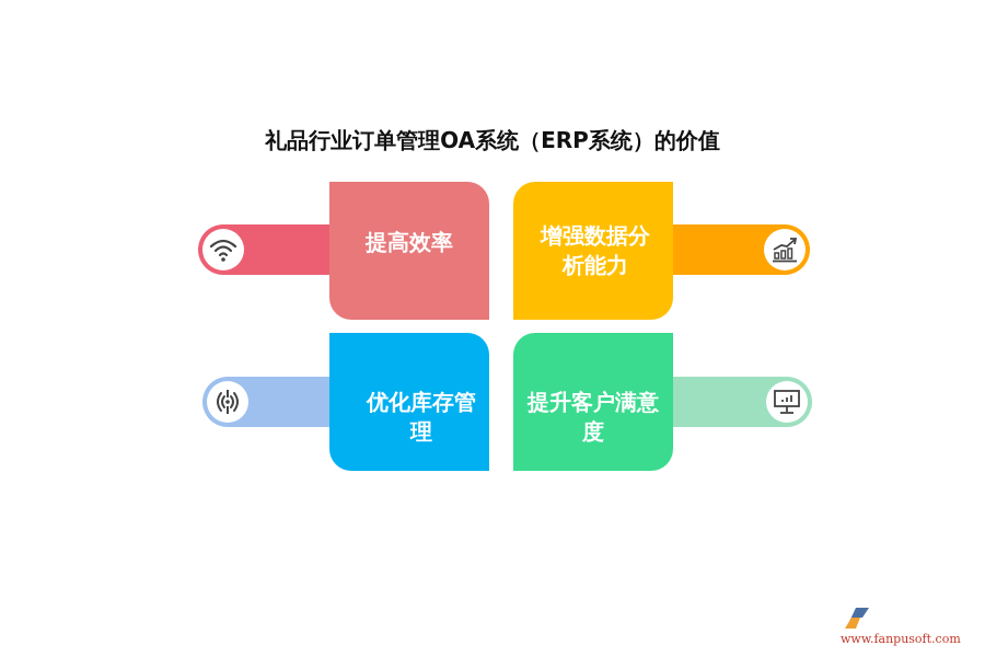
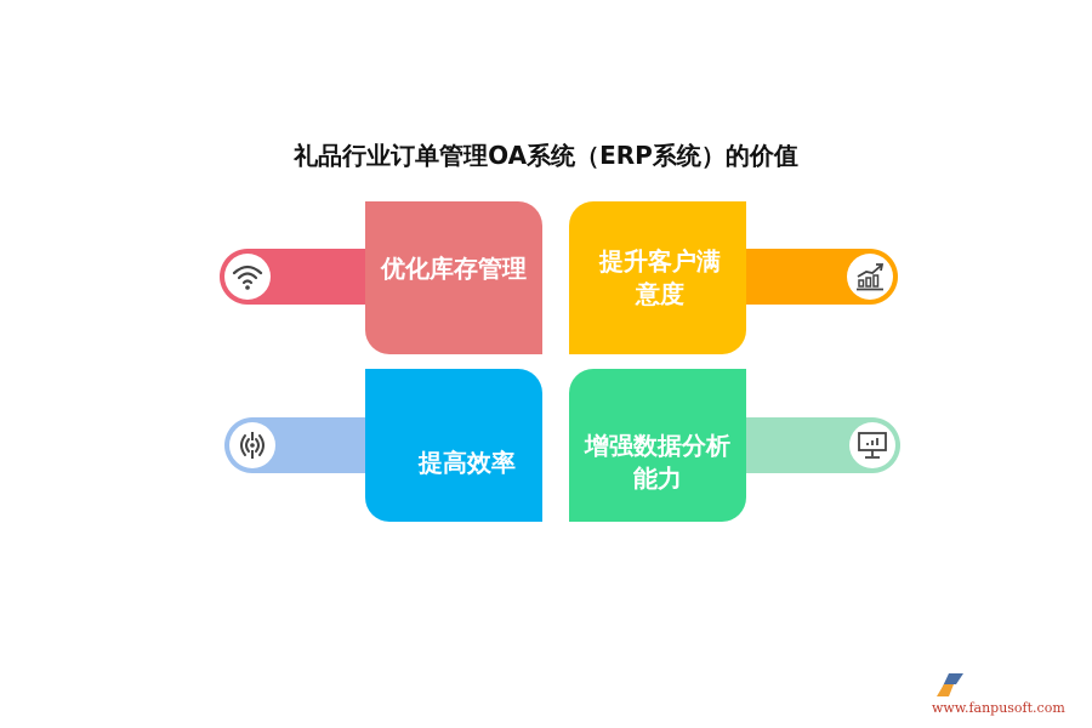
  礼品行业订单管理OA系统（ERP系统）的价值
- 提高效率
+ 优化库存管理
- 增强数据分析能力
+ 提升客户满意度
- 优化库存管理
+ 提高效率
- 提升客户满意度
+ 增强数据分析能力
  www.fanpusoft.com
